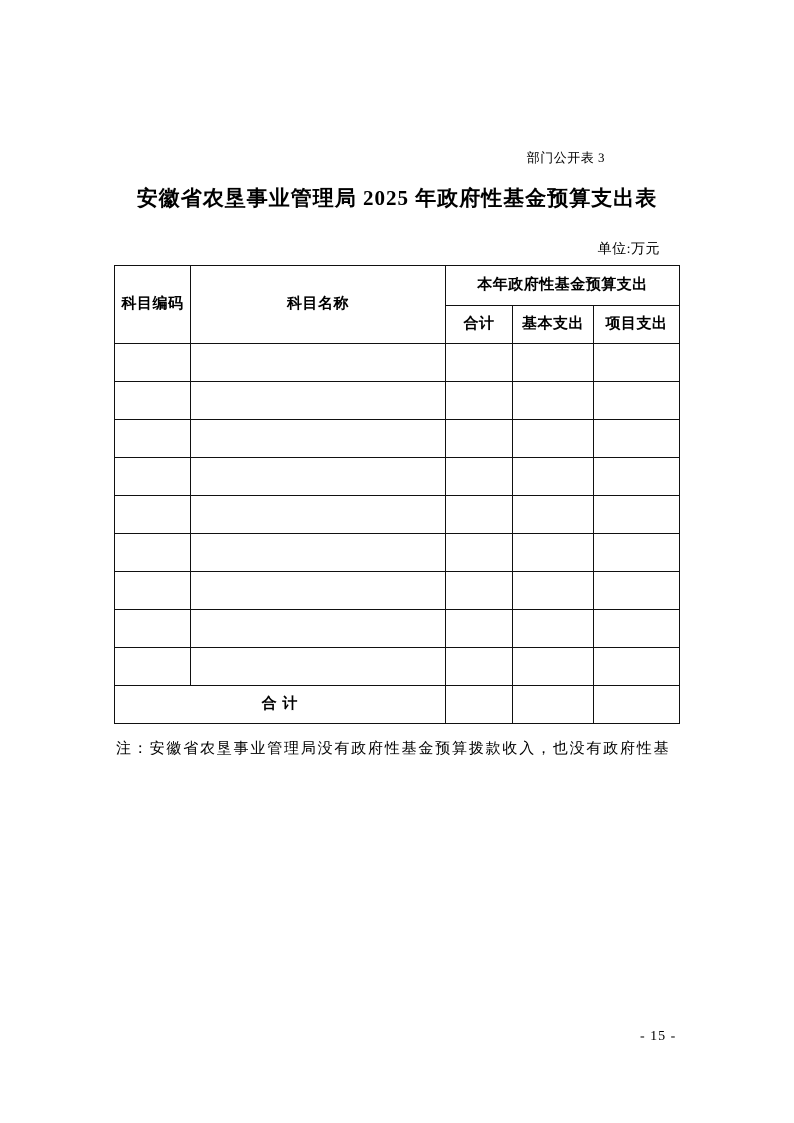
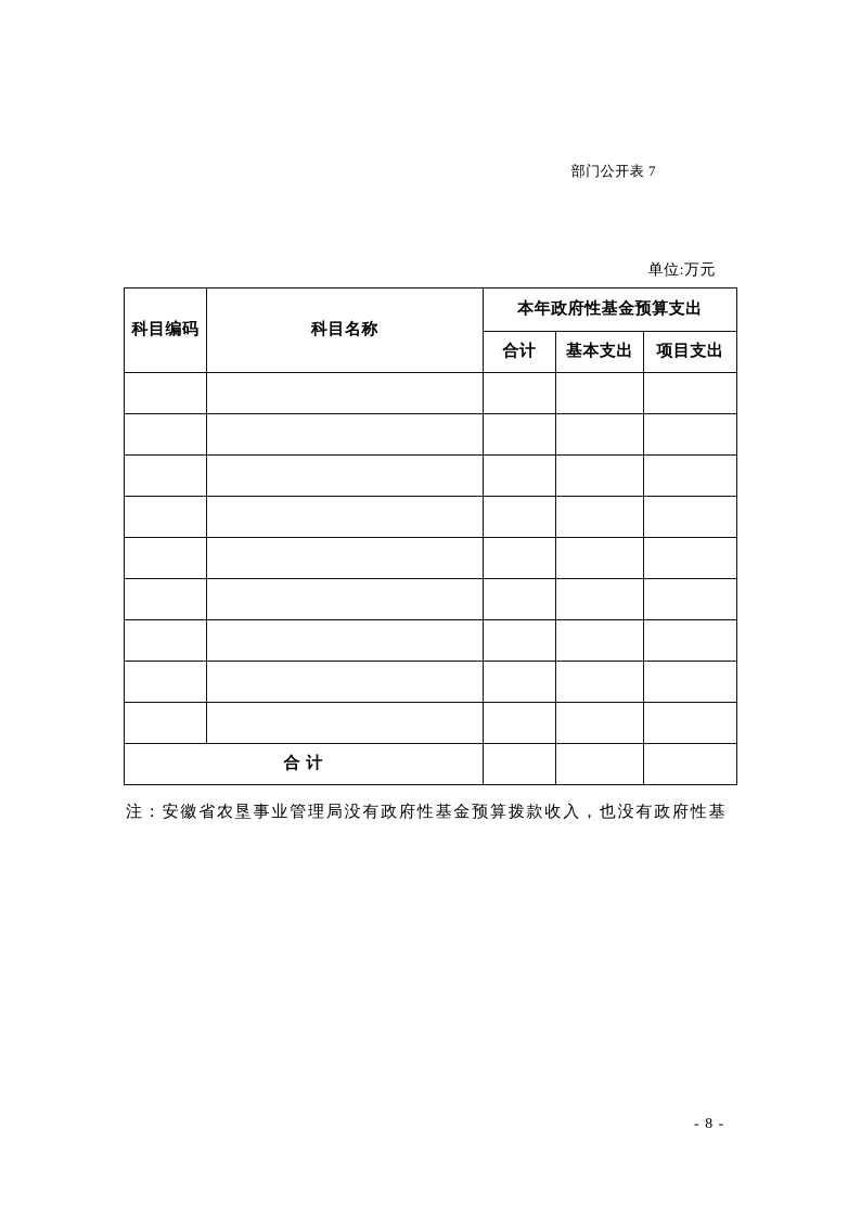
- 部门公开表 3
+ 部门公开表 7
- 安徽省农垦事业管理局 2025 年政府性基金预算支出表
  单位:万元
  科目编码	科目名称	本年政府性基金预算支出
  合计	基本支出	项目支出
  合 计
  注：安徽省农垦事业管理局没有政府性基金预算拨款收入，也没有政府性基
- - 15 -
+ - 8 -
